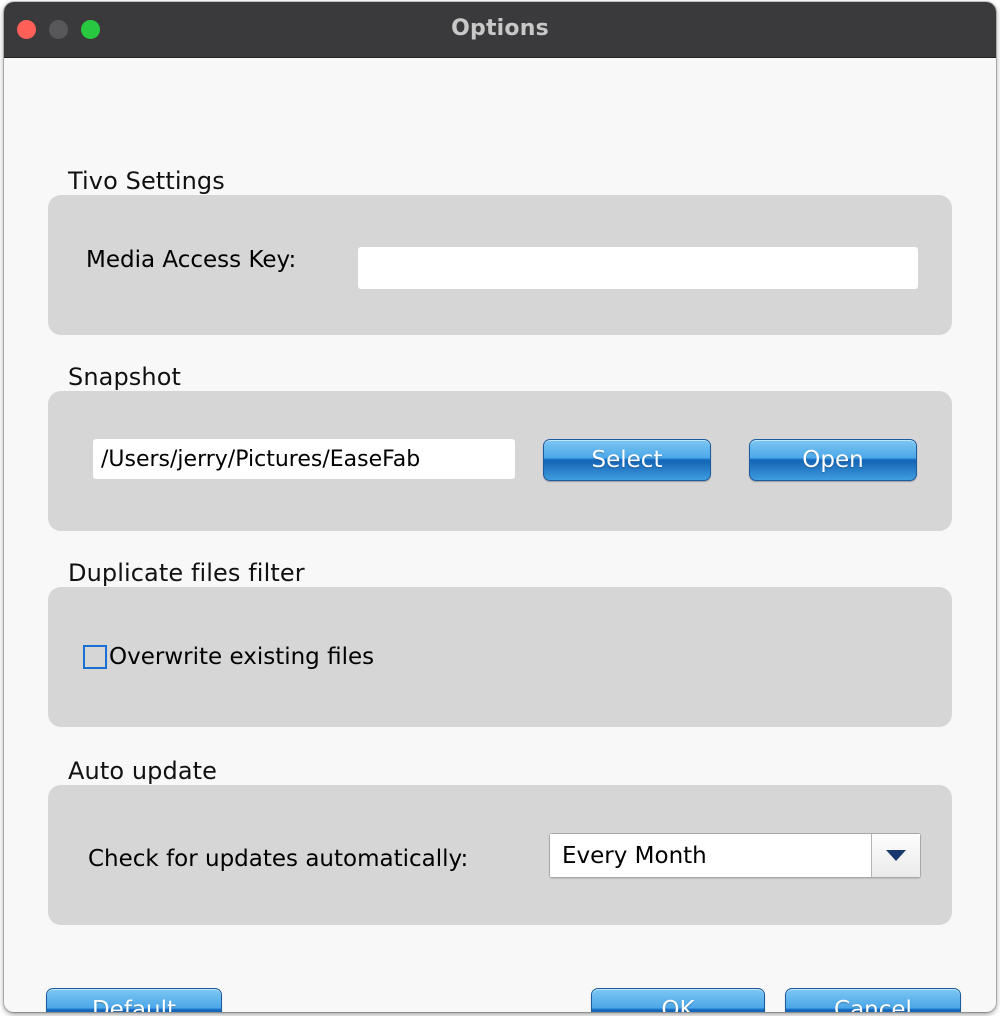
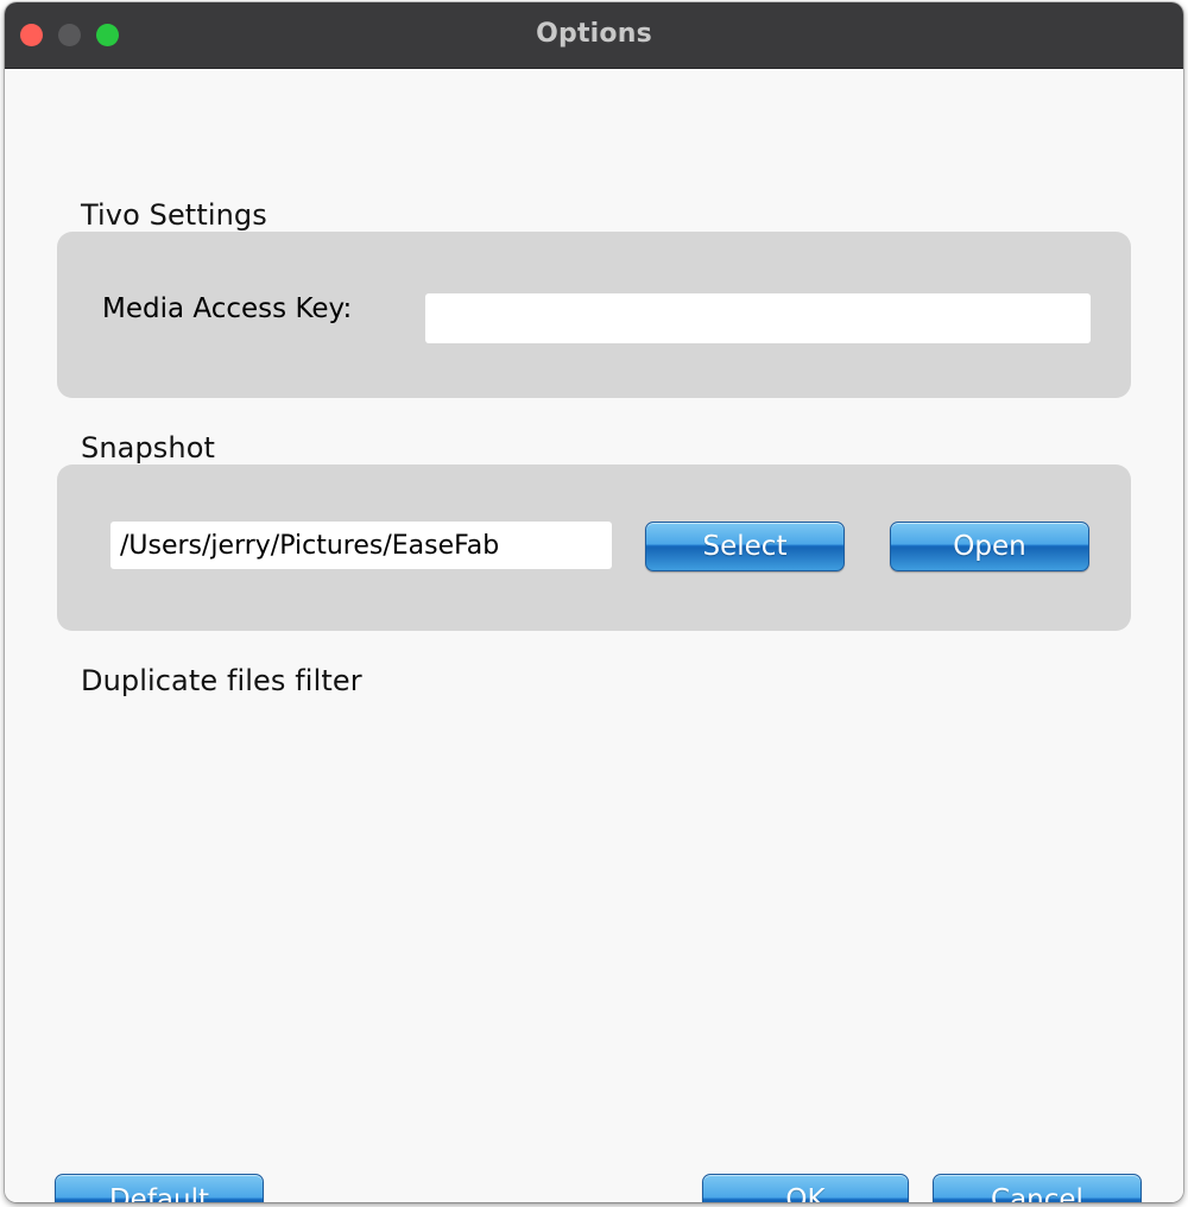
  Options
  Tivo Settings
  Media Access Key:
  Snapshot
  /Users/jerry/Pictures/EaseFab
  Select
  Open
  Duplicate files filter
- Overwrite existing files
- Auto update
- Check for updates automatically:
- Every Month
  Default
  OK
  Cancel
